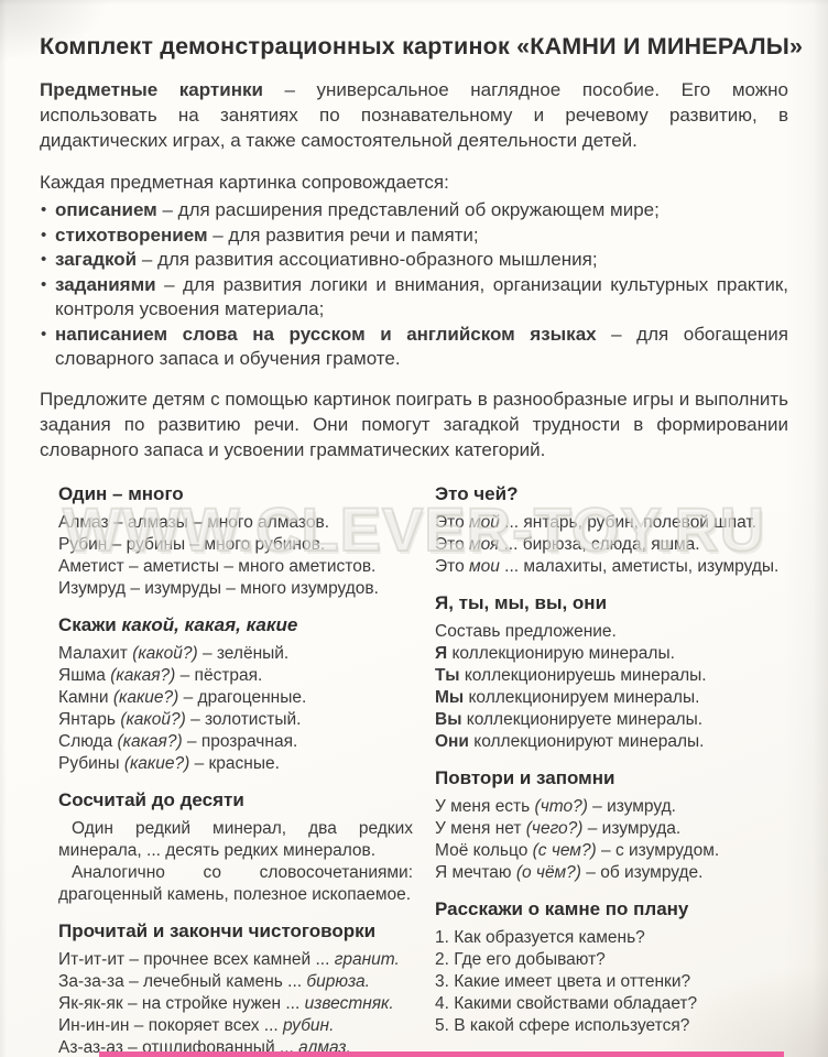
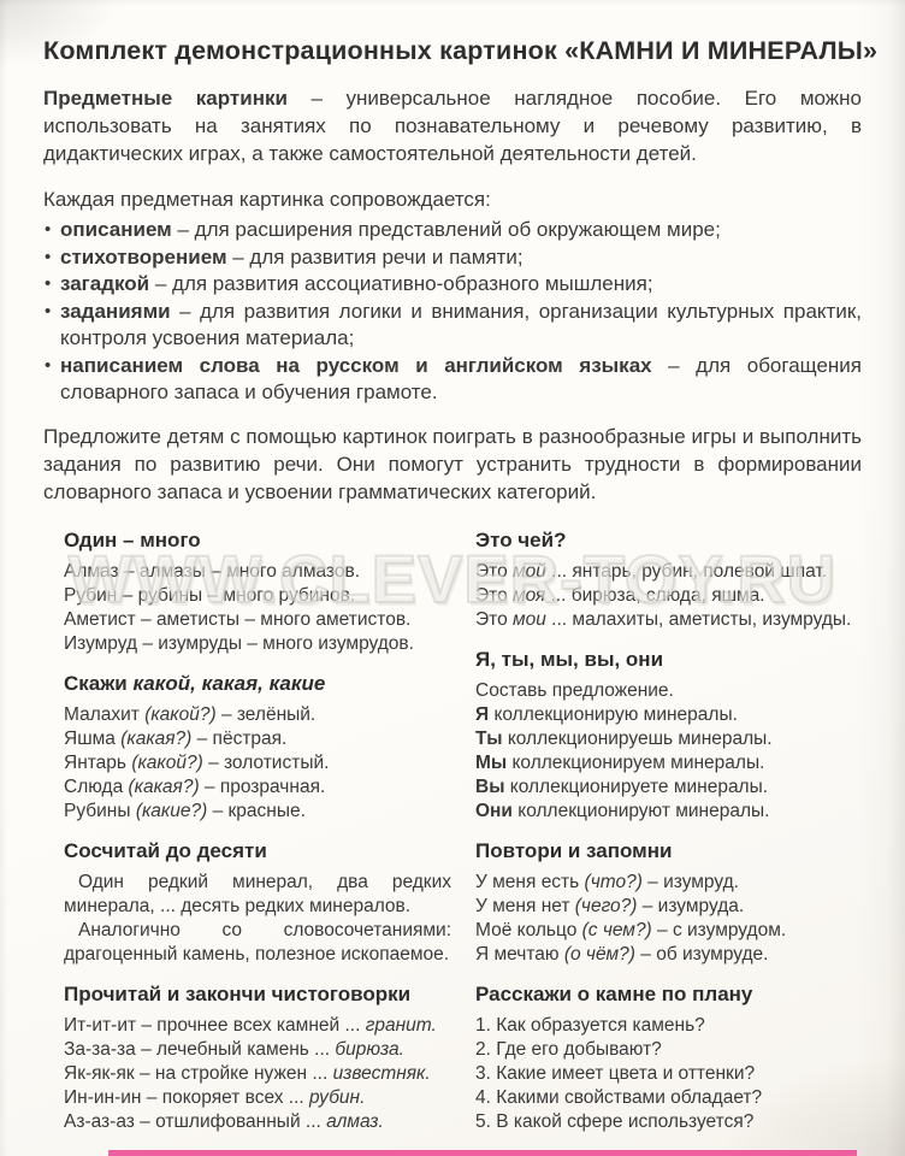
  WWW.CLEVER-TOY.RU
  Комплект демонстрационных картинок «КАМНИ И МИНЕРАЛЫ»
  Предметные картинки – универсальное наглядное пособие. Его можно использовать на занятиях по познавательному и речевому развитию, в дидактических играх, а также самостоятельной деятельности детей.
  Каждая предметная картинка сопровождается:
  •
  описанием – для расширения представлений об окружающем мире;
  •
  стихотворением – для развития речи и памяти;
  •
  загадкой – для развития ассоциативно-образного мышления;
  •
  заданиями – для развития логики и внимания, организации культурных практик, контроля усвоения материала;
  •
  написанием слова на русском и английском языках – для обогащения словарного запаса и обучения грамоте.
- Предложите детям с помощью картинок поиграть в разнообразные игры и выполнить задания по развитию речи. Они помогут загадкой трудности в формировании словарного запаса и усвоении грамматических категорий.
+ Предложите детям с помощью картинок поиграть в разнообразные игры и выполнить задания по развитию речи. Они помогут устранить трудности в формировании словарного запаса и усвоении грамматических категорий.
  Один – много
  Алмаз – алмазы – много алмазов.
  Рубин – рубины – много рубинов.
  Аметист – аметисты – много аметистов.
  Изумруд – изумруды – много изумрудов.
  Скажи какой, какая, какие
  Малахит (какой?) – зелёный.
  Яшма (какая?) – пёстрая.
- Камни (какие?) – драгоценные.
  Янтарь (какой?) – золотистый.
  Слюда (какая?) – прозрачная.
  Рубины (какие?) – красные.
  Сосчитай до десяти
  Один редкий минерал, два редких минерала, ... десять редких минералов.
  Аналогично со словосочетаниями: драгоценный камень, полезное ископаемое.
  Прочитай и закончи чистоговорки
  Ит-ит-ит – прочнее всех камней ... гранит.
  За-за-за – лечебный камень ... бирюза.
  Як-як-як – на стройке нужен ... известняк.
  Ин-ин-ин – покоряет всех ... рубин.
  Аз-аз-аз – отшлифованный ... алмаз.
  Это чей?
  Это мой ... янтарь, рубин, полевой шпат.
  Это моя ... бирюза, слюда, яшма.
  Это мои ... малахиты, аметисты, изумруды.
  Я, ты, мы, вы, они
  Составь предложение.
  Я коллекционирую минералы.
  Ты коллекционируешь минералы.
  Мы коллекционируем минералы.
  Вы коллекционируете минералы.
  Они коллекционируют минералы.
  Повтори и запомни
  У меня есть (что?) – изумруд.
  У меня нет (чего?) – изумруда.
  Моё кольцо (с чем?) – с изумрудом.
  Я мечтаю (о чём?) – об изумруде.
  Расскажи о камне по плану
  1. Как образуется камень?
  2. Где его добывают?
  3. Какие имеет цвета и оттенки?
  4. Какими свойствами обладает?
  5. В какой сфере используется?
